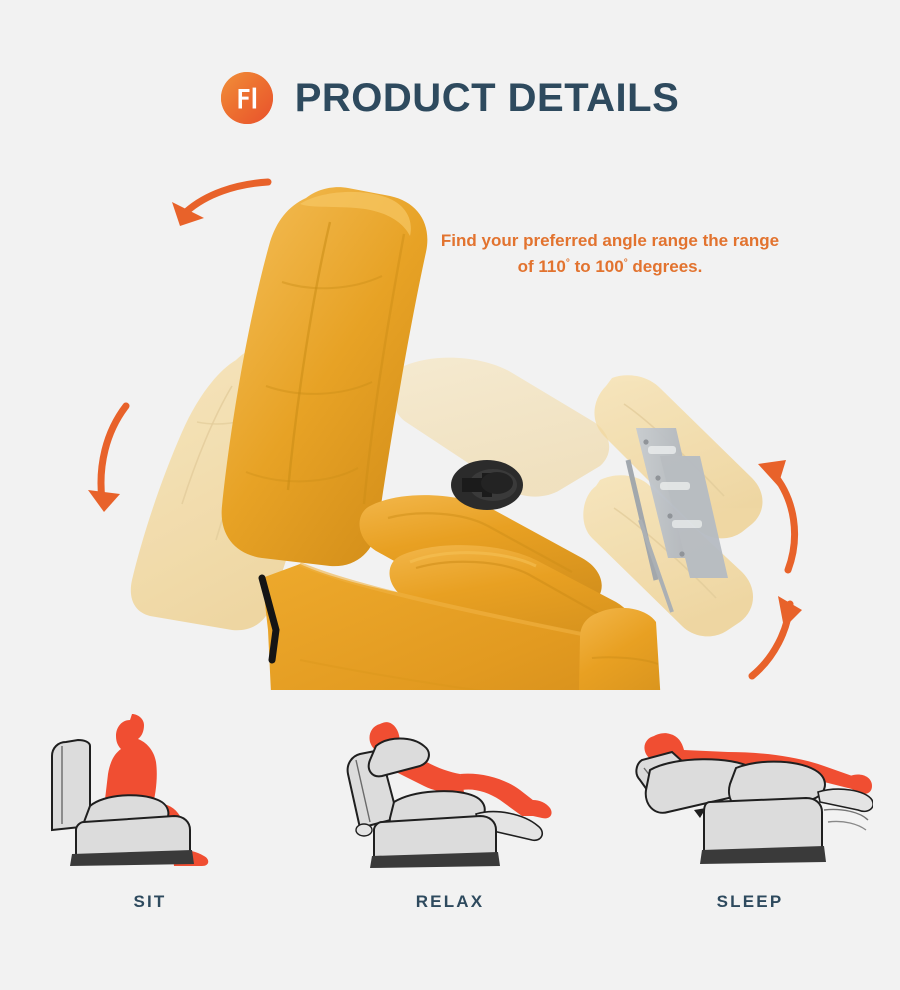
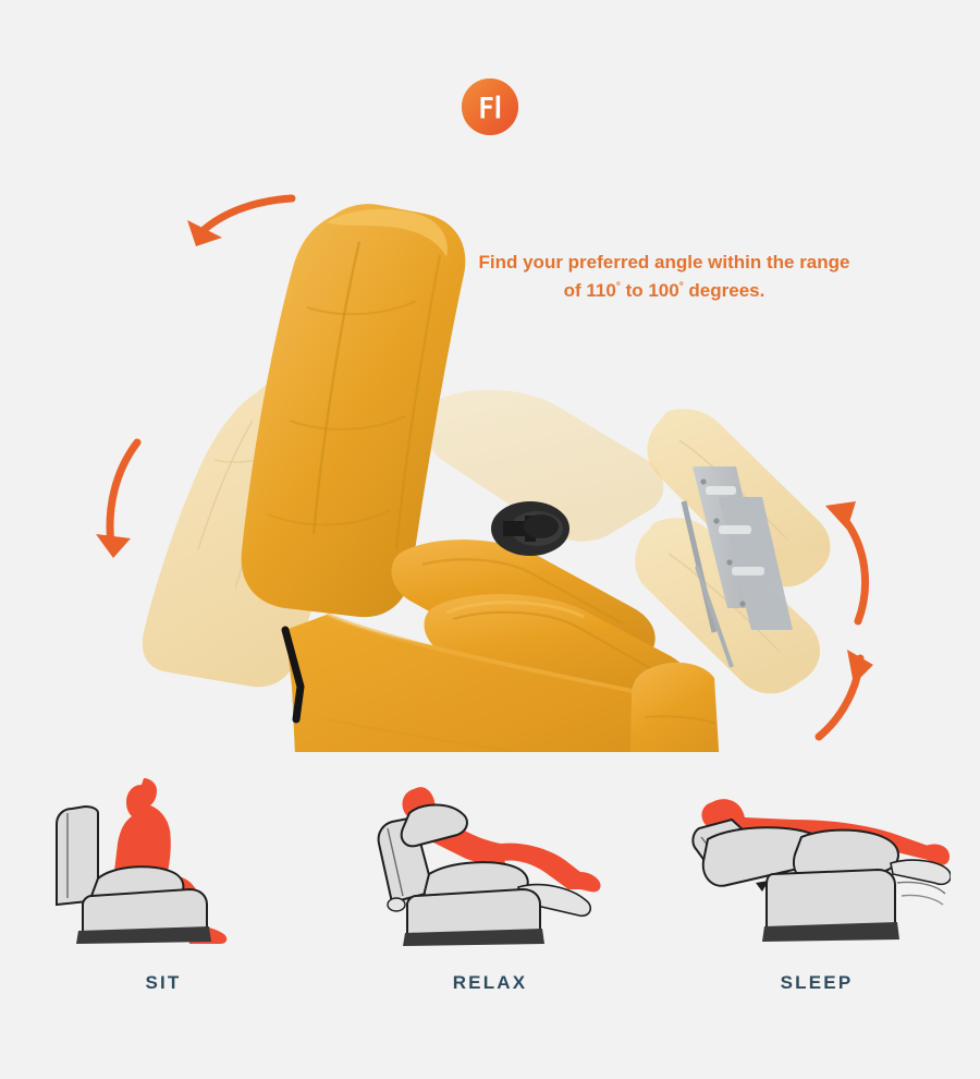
- PRODUCT DETAILS
- Find your preferred angle range the range
+ Find your preferred angle within the range
  of 110° to 100° degrees.
  SIT
  RELAX
  SLEEP
